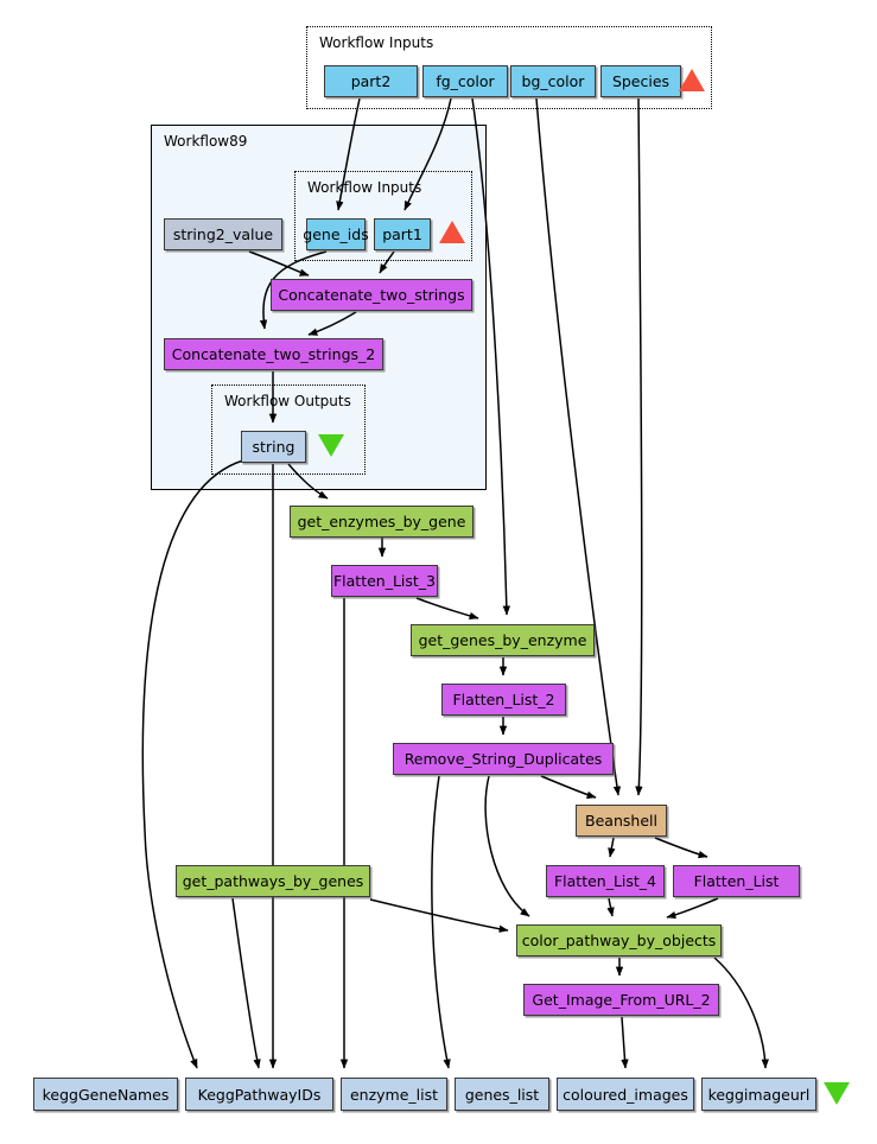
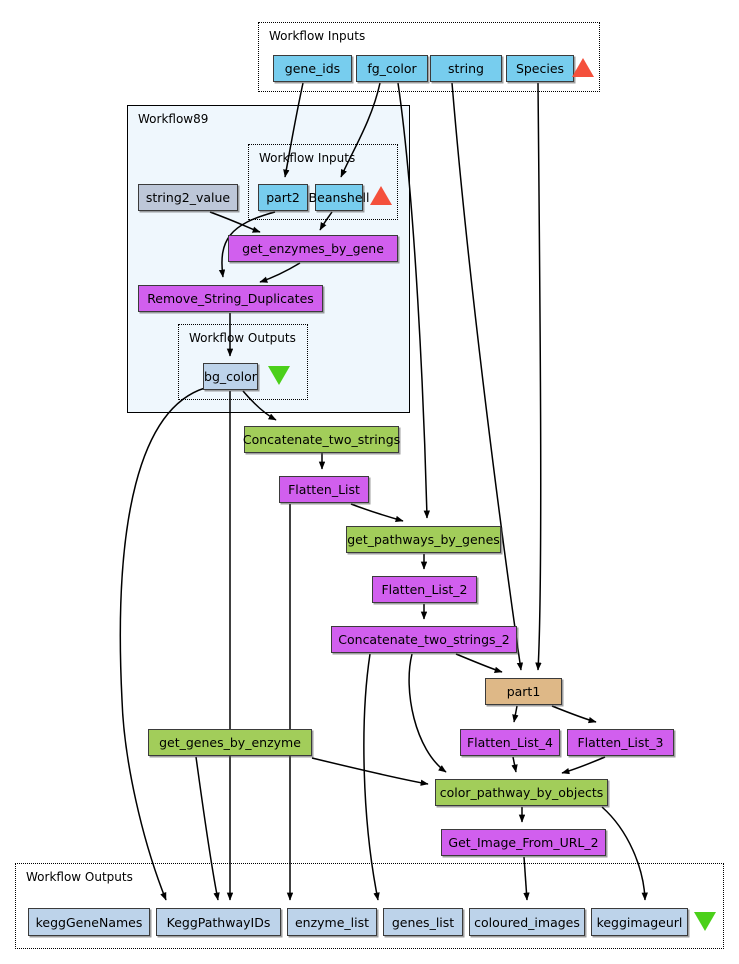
  Workflow Inputs
  Workflow89
  Workflow Inputs
  Workflw Outputs
+ Workflow Outputs
- part2
+ gene_ids
  fg_color
- bg_color
+ string
  Species
  string2_value
- gene_ids
+ part2
- part1
+ Beanshell
- Concatenate_two_strings
+ get_enzymes_by_gene
- Concatenate_two_strings_2
+ Remove_String_Duplicates
- string
+ bg_color
- get_enzymes_by_gene
+ Concatenate_two_strings
- Flatten_List_3
+ Flatten_List
- get_genes_by_enzyme
+ get_pathways_by_genes
  Flatten_List_2
- Remove_String_Duplicates
+ Concatenate_two_strings_2
- Beanshell
+ part1
  Flatten_List_4
- Flatten_List
+ Flatten_List_3
- get_pathways_by_genes
+ get_genes_by_enzyme
  color_pathway_by_objects
  Get_Image_From_URL_2
  keggGeneNames
  KeggPathwayIDs
  enzyme_list
  genes_list
  coloured_images
  keggimageurl
